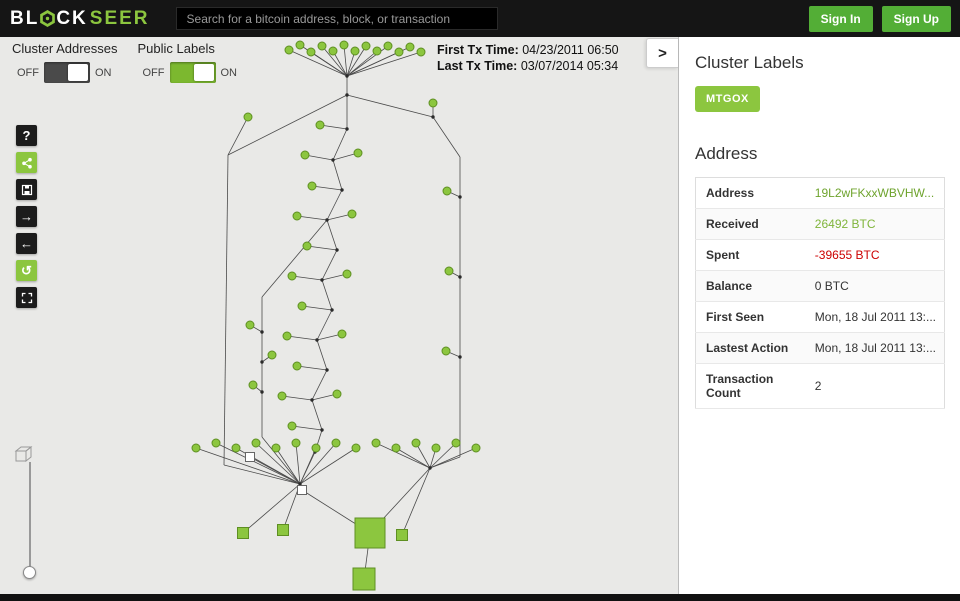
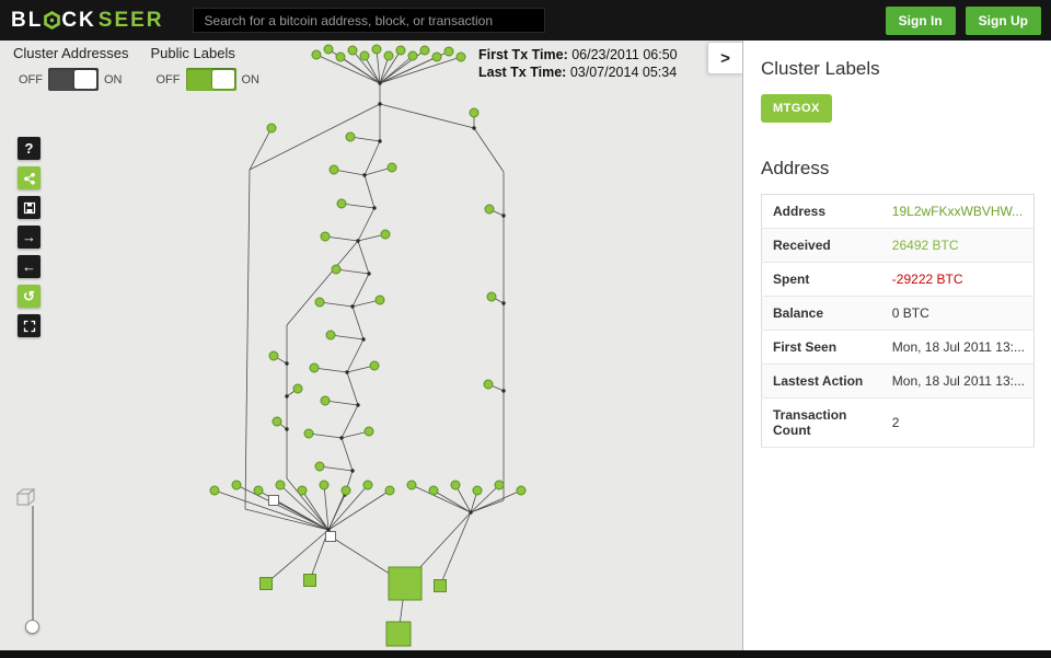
  BL
  CK
  SEER
  Search for a bitcoin address, block, or transaction
  Sign In
  Sign Up
  Cluster Addresses
  OFF
  ON
  Public Labels
  OFF
  ON
- First Tx Time: 04/23/2011 06:50
+ First Tx Time: 06/23/2011 06:50
  Last Tx Time: 03/07/2014 05:34
  ?
  →
  ←
  ↺
  >
  Cluster Labels
  MTGOX
  Address
  Address	19L2wFKxxWBVHW...
  Received	26492 BTC
- Spent	-39655 BTC
+ Spent	-29222 BTC
  Balance	0 BTC
  First Seen	Mon, 18 Jul 2011 13:...
  Lastest Action	Mon, 18 Jul 2011 13:...
  Transaction Count	2
